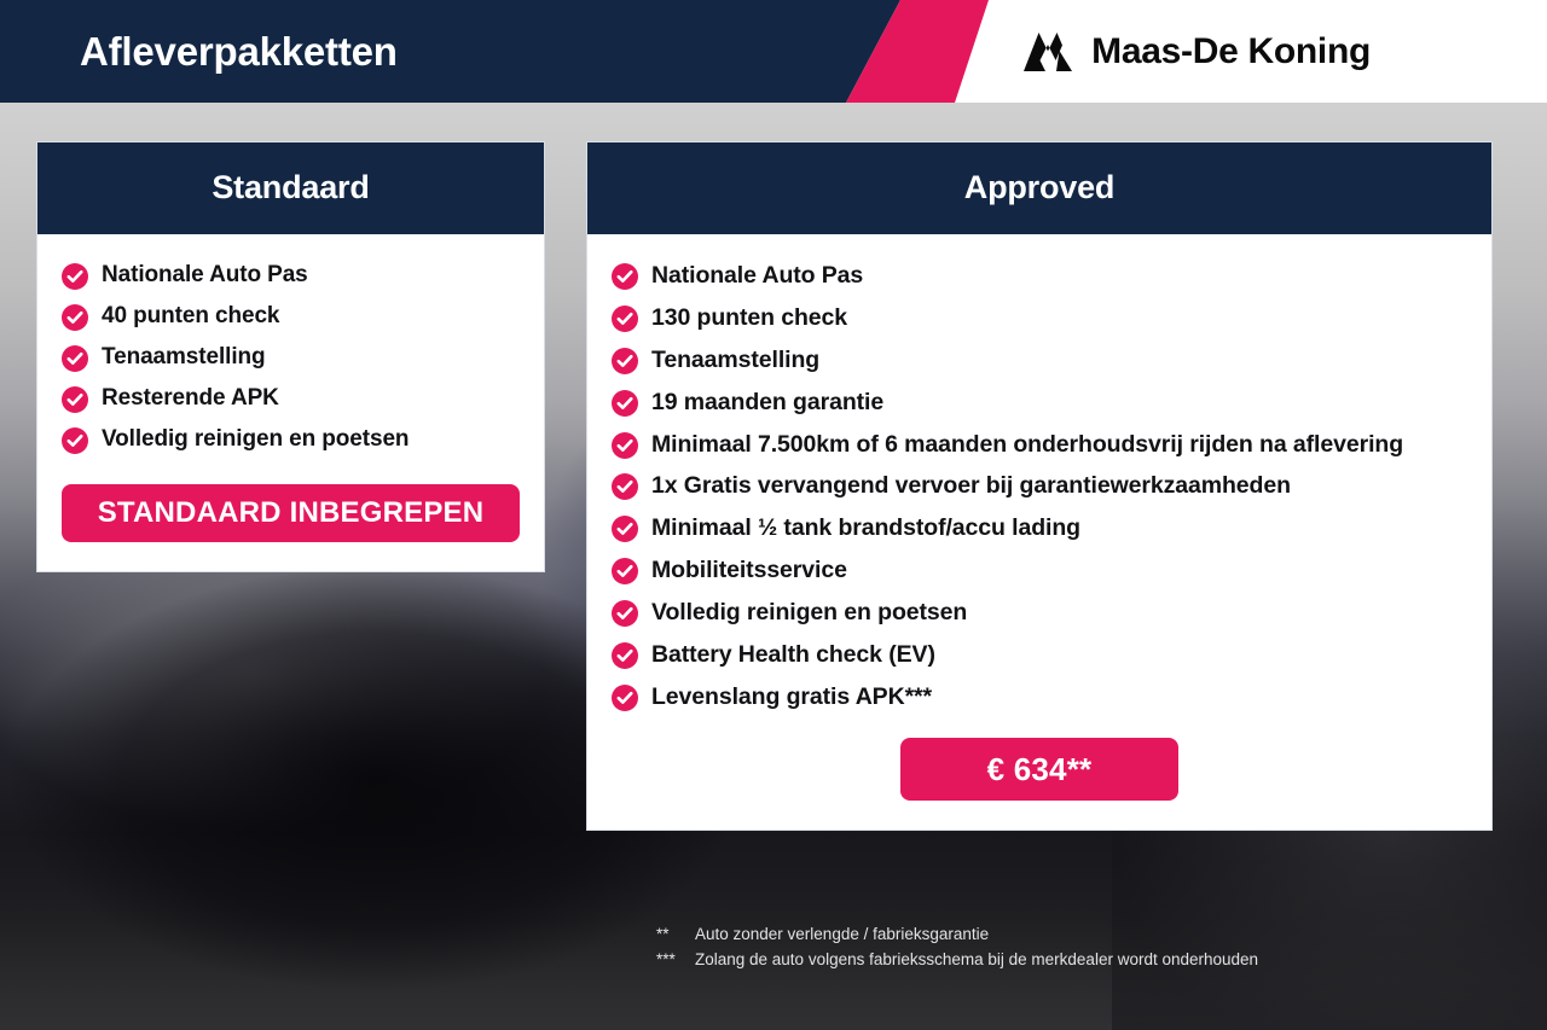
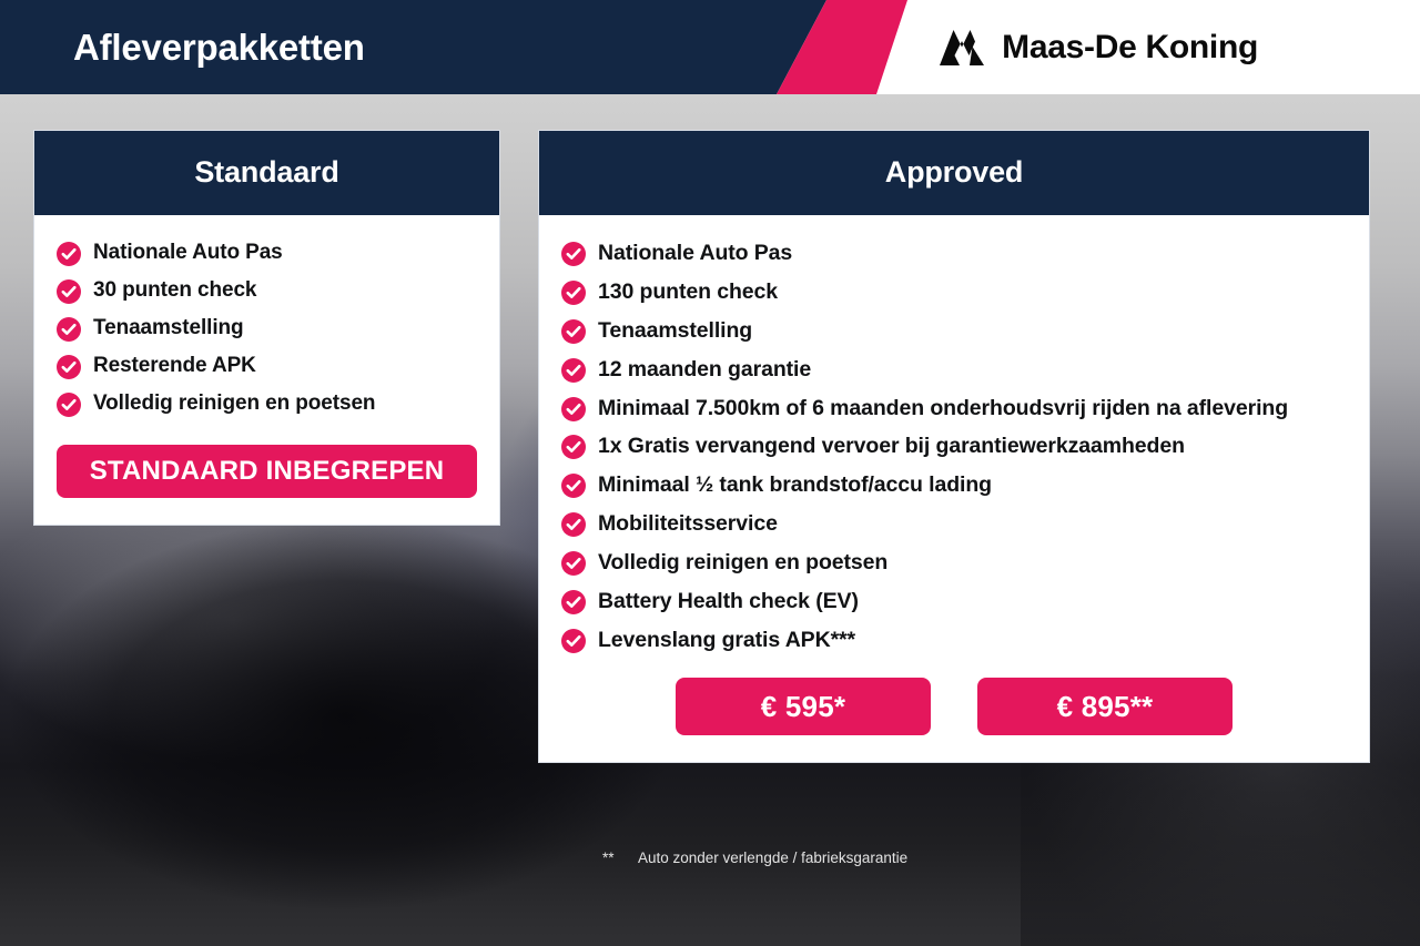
  Afleverpakketten
  Maas-De Koning
  Standaard
  Nationale Auto Pas
- 40 punten check
+ 30 punten check
  Tenaamstelling
  Resterende APK
  Volledig reinigen en poetsen
  STANDAARD INBEGREPEN
  Approved
  Nationale Auto Pas
  130 punten check
  Tenaamstelling
- 19 maanden garantie
+ 12 maanden garantie
  Minimaal 7.500km of 6 maanden onderhoudsvrij rijden na aflevering
  1x Gratis vervangend vervoer bij garantiewerkzaamheden
  Minimaal ½ tank brandstof/accu lading
  Mobiliteitsservice
  Volledig reinigen en poetsen
  Battery Health check (EV)
  Levenslang gratis APK***
+ € 595*
- € 634**
+ € 895**
  **
  Auto zonder verlengde / fabrieksgarantie
- ***
- Zolang de auto volgens fabrieksschema bij de merkdealer wordt onderhouden
